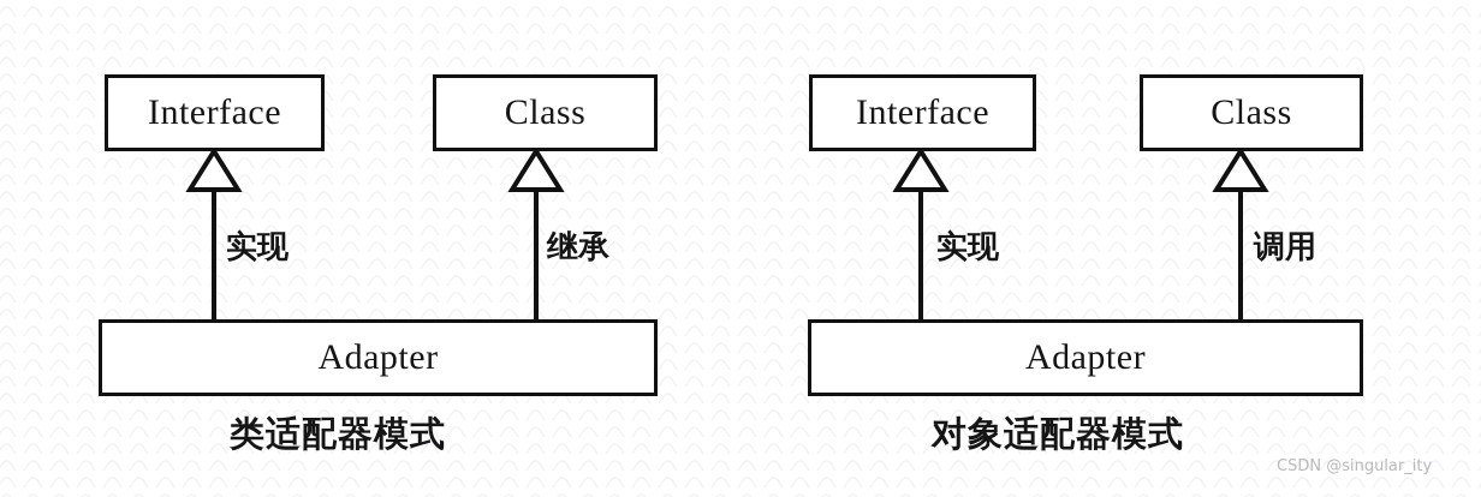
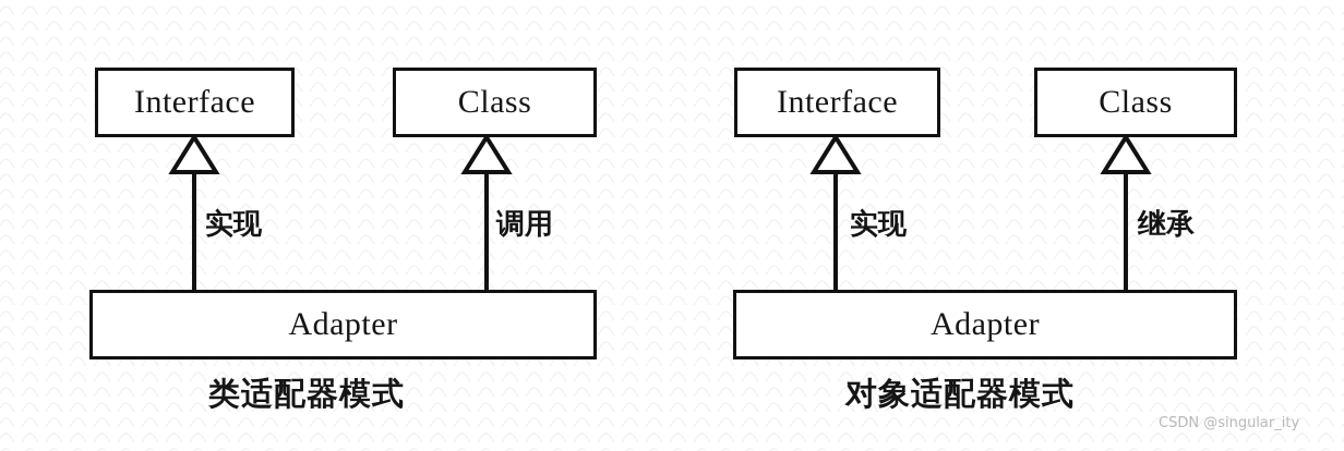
  Interface
  Class
  Adapter
  实现
- 继承
+ 调用
  类适配器模式
  Interface
  Class
  Adapter
  实现
- 调用
+ 继承
  对象适配器模式
  CSDN @singular_ity
